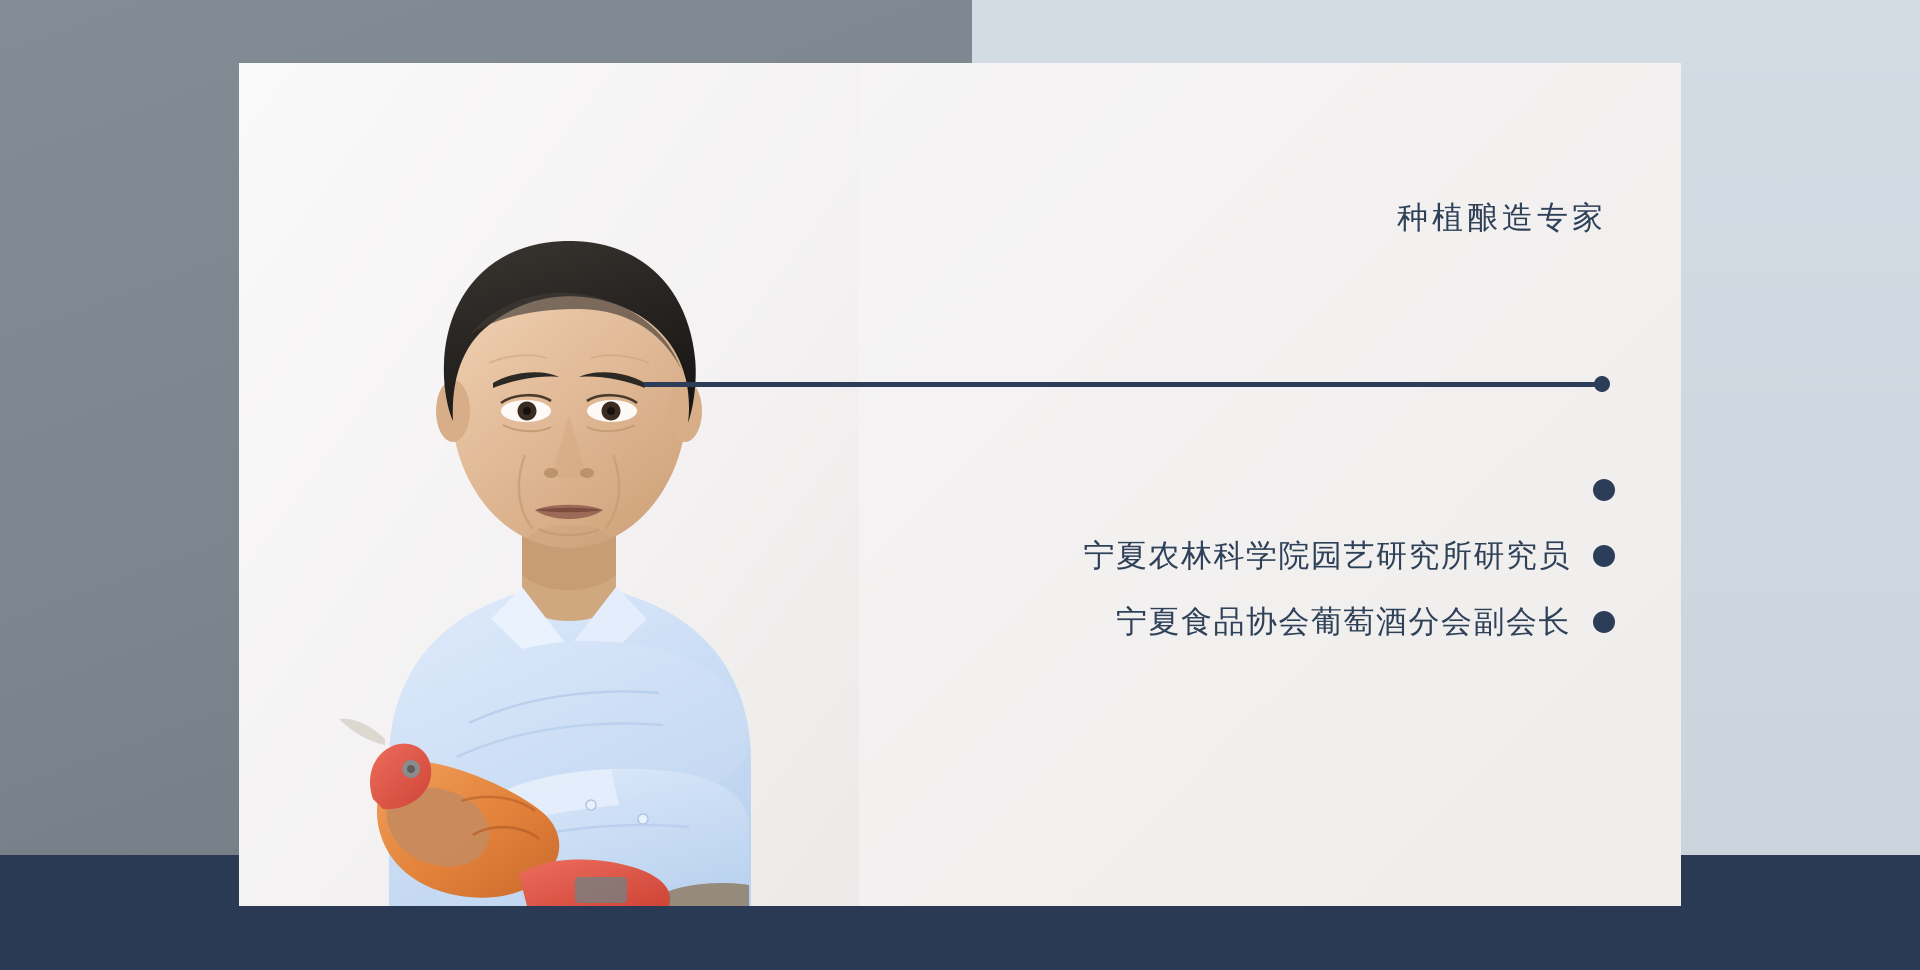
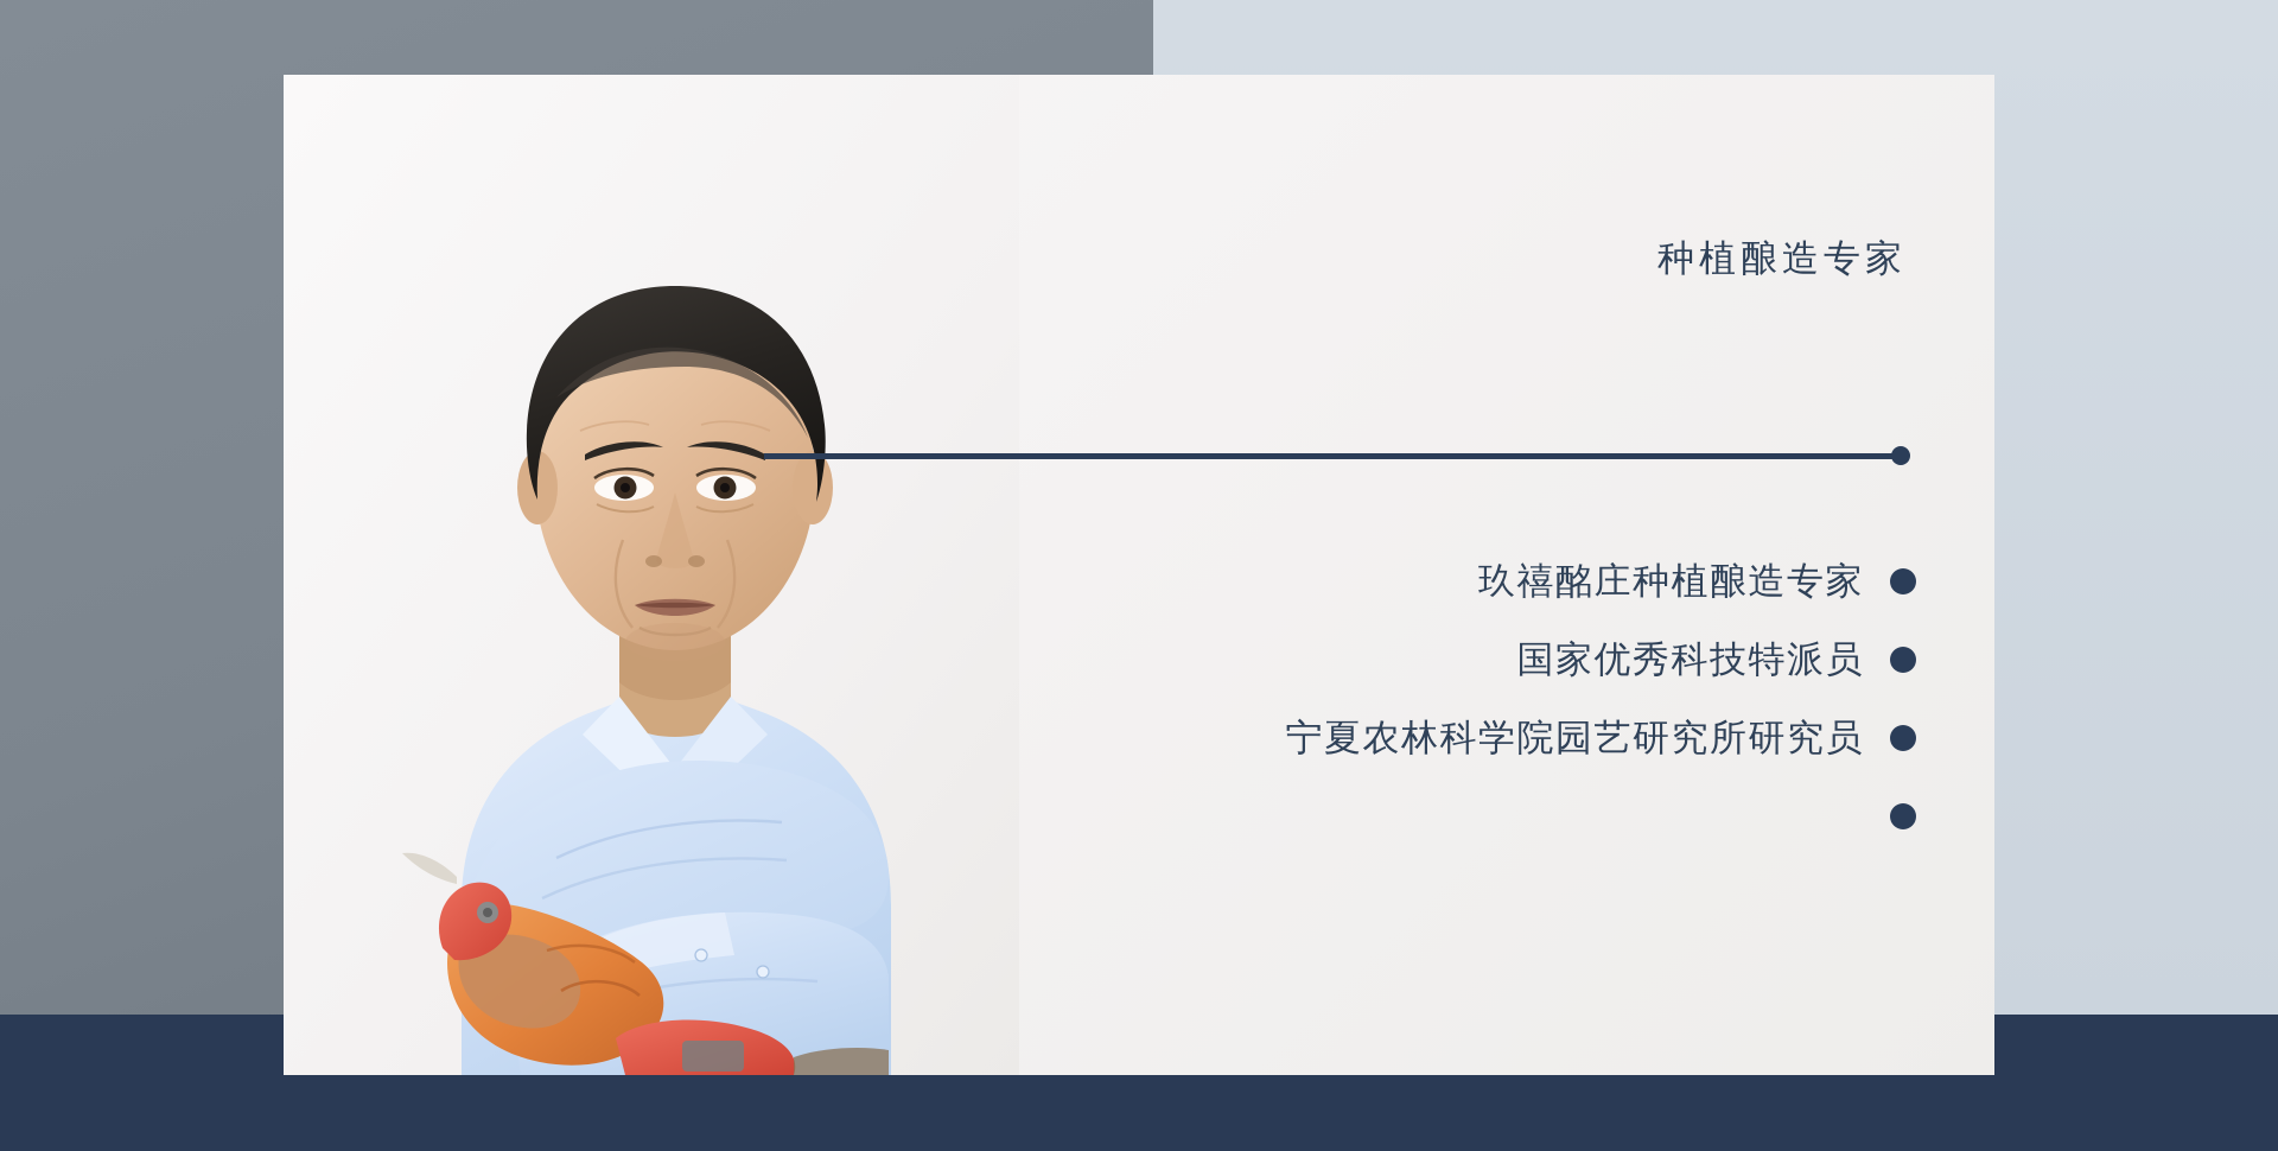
  种植酿造专家
+ 玖禧酩庄种植酿造专家
+ 国家优秀科技特派员
  宁夏农林科学院园艺研究所研究员
- 宁夏食品协会葡萄酒分会副会长
